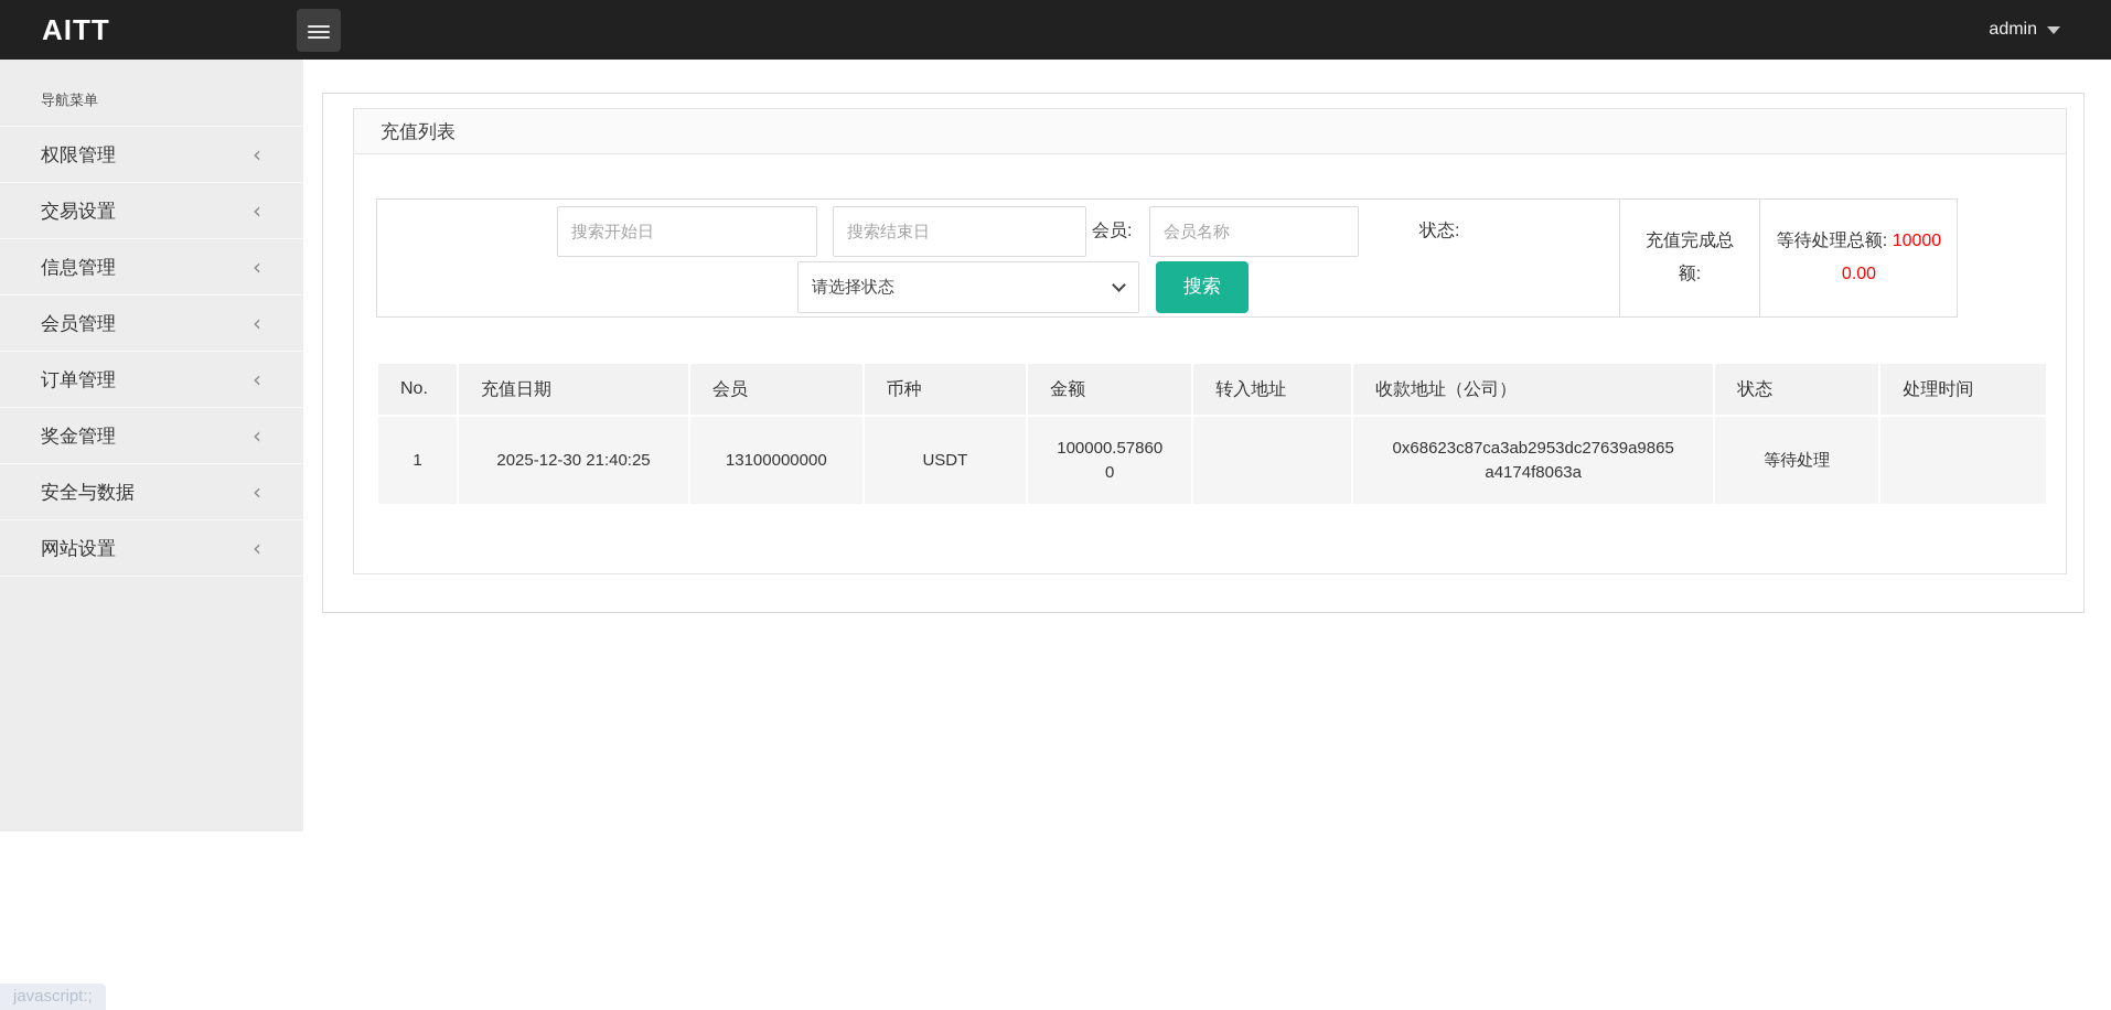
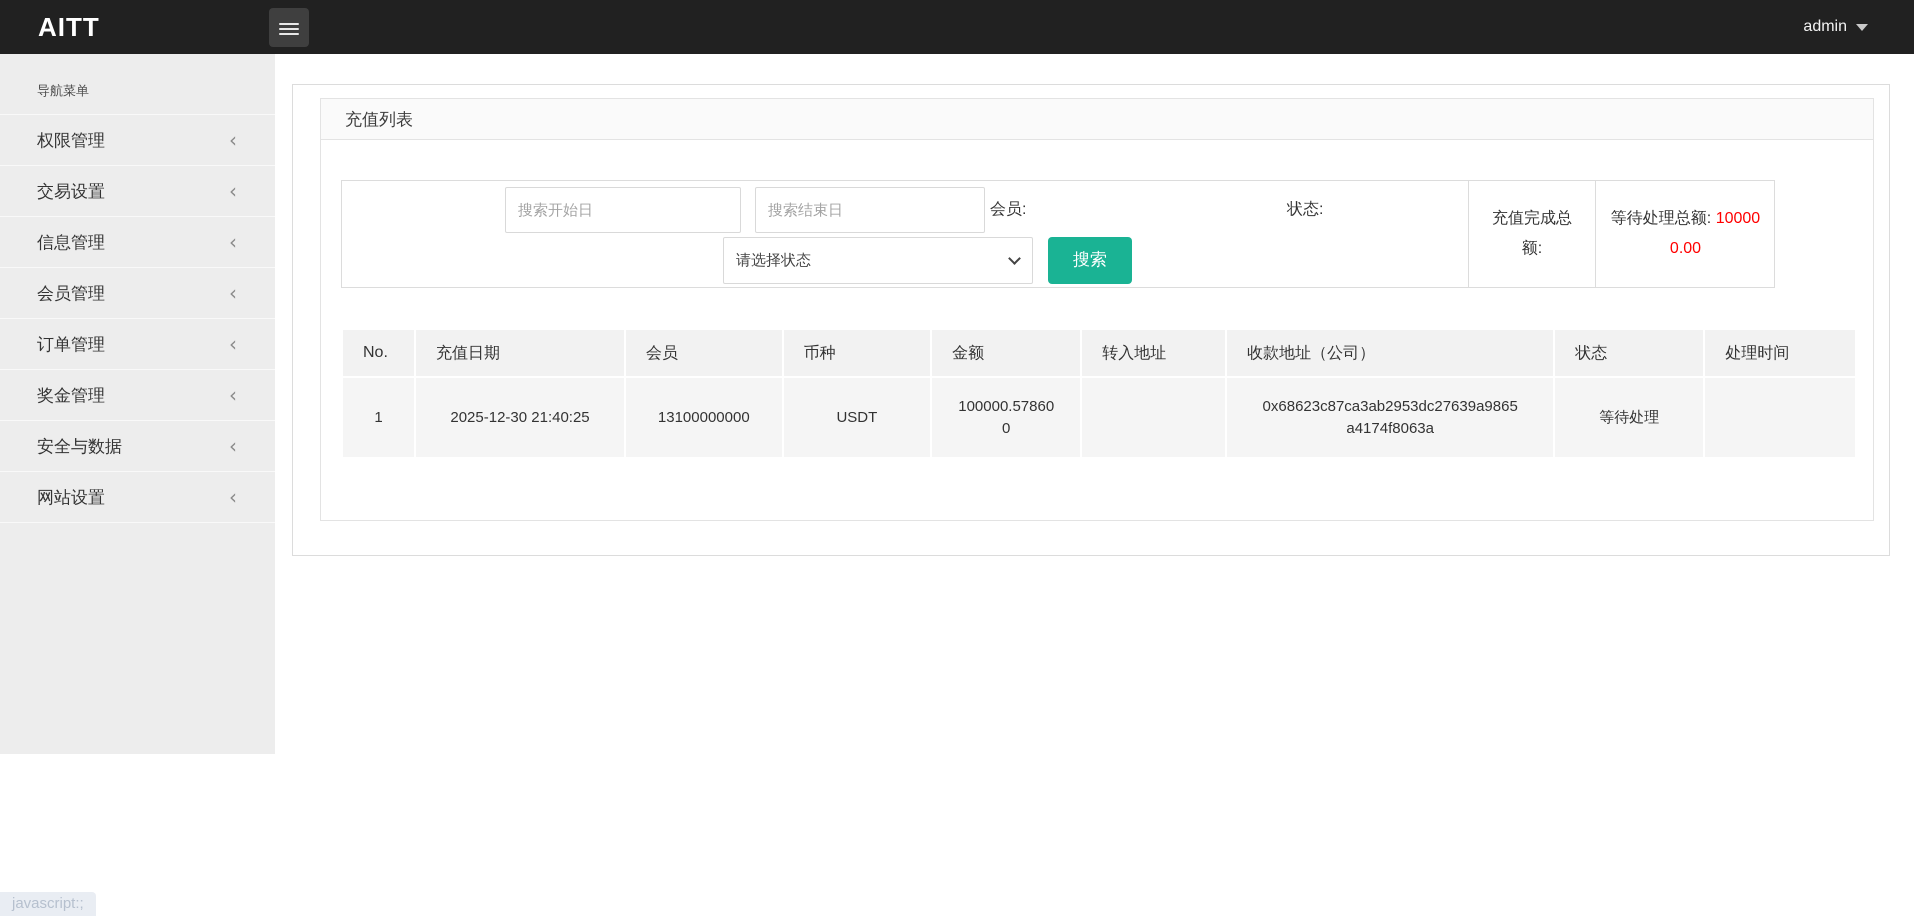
  AITT
  admin
  导航菜单
  权限管理
  ‹
  交易设置
  ‹
  信息管理
  ‹
  会员管理
  ‹
  订单管理
  ‹
  奖金管理
  ‹
  安全与数据
  ‹
  网站设置
  ‹
  充值列表
  搜索开始日
  搜索结束日
  会员:
- 会员名称
  状态:
  请选择状态
  搜索
  充值完成总额:
  等待处理总额: 100000.00
  No.	充值日期	会员	币种	金额	转入地址	收款地址（公司）	状态	处理时间
  1	2025-12-30 21:40:25	13100000000	USDT	100000.578600		0x68623c87ca3ab2953dc27639a9865a4174f8063a	等待处理
  javascript:;
